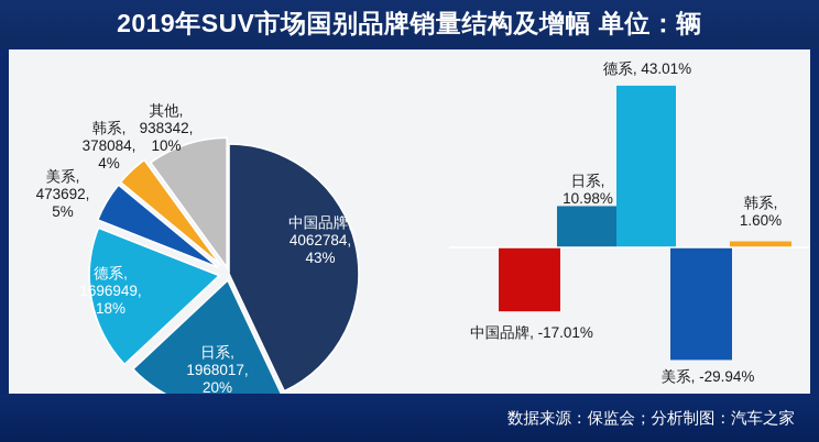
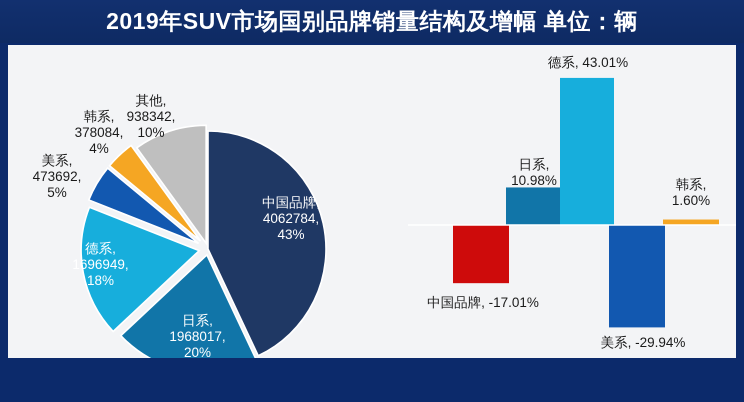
  2019年SUV市场国别品牌销量结构及增幅 单位：辆
  中国品牌,
  4062784,
  43%
  日系,
  1968017,
  20%
  德系,
  1696949,
  18%
  美系,
  473692,
  5%
  韩系,
  378084,
  4%
  其他,
  938342,
  10%
  中国品牌, -17.01%
  日系,
  10.98%
  德系, 43.01%
  美系, -29.94%
  韩系,
  1.60%
- 数据来源：保监会；分析制图：汽车之家
